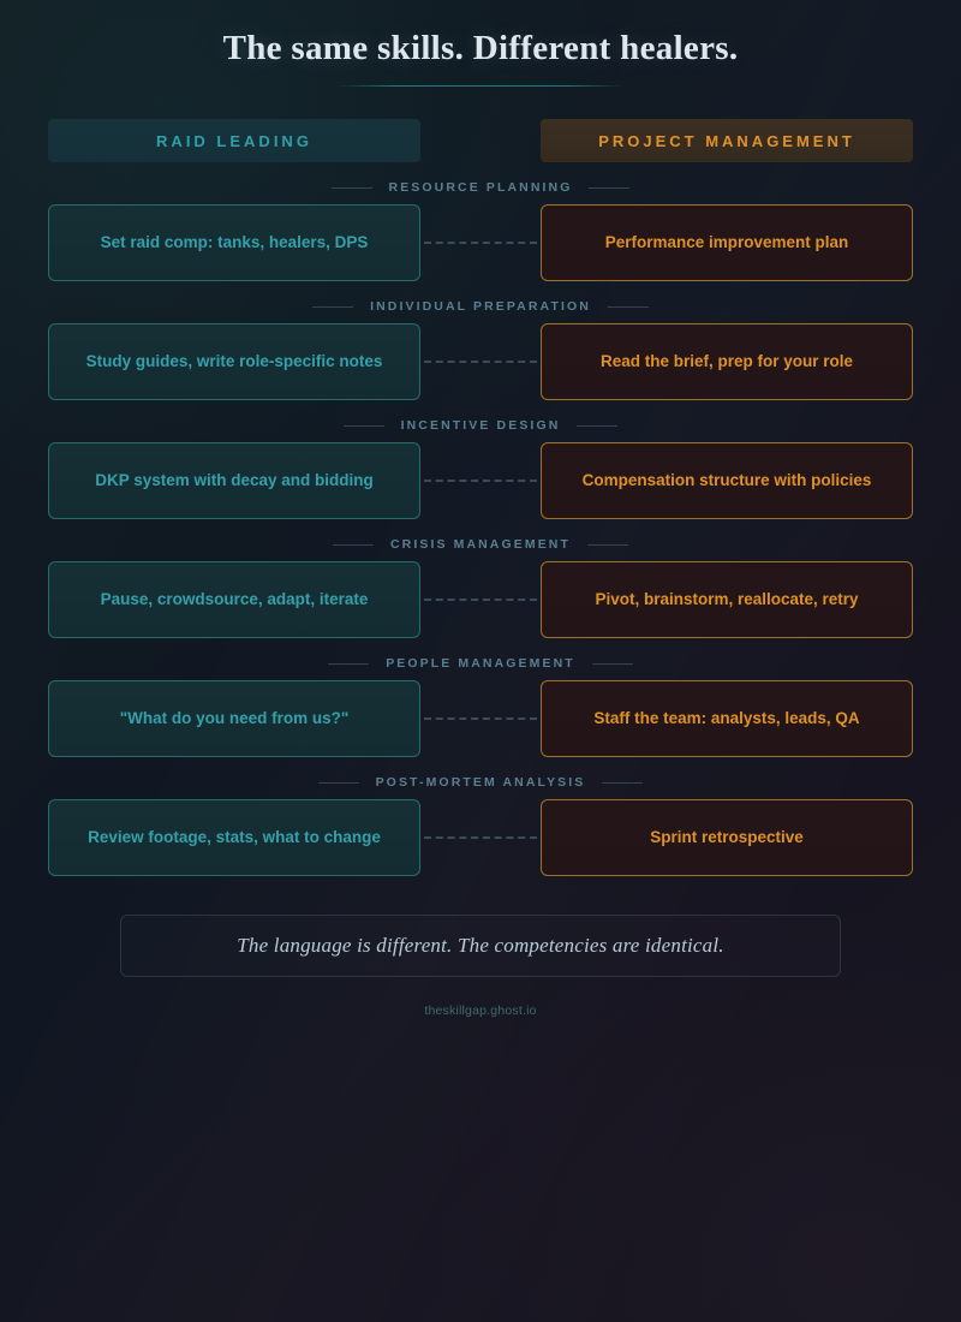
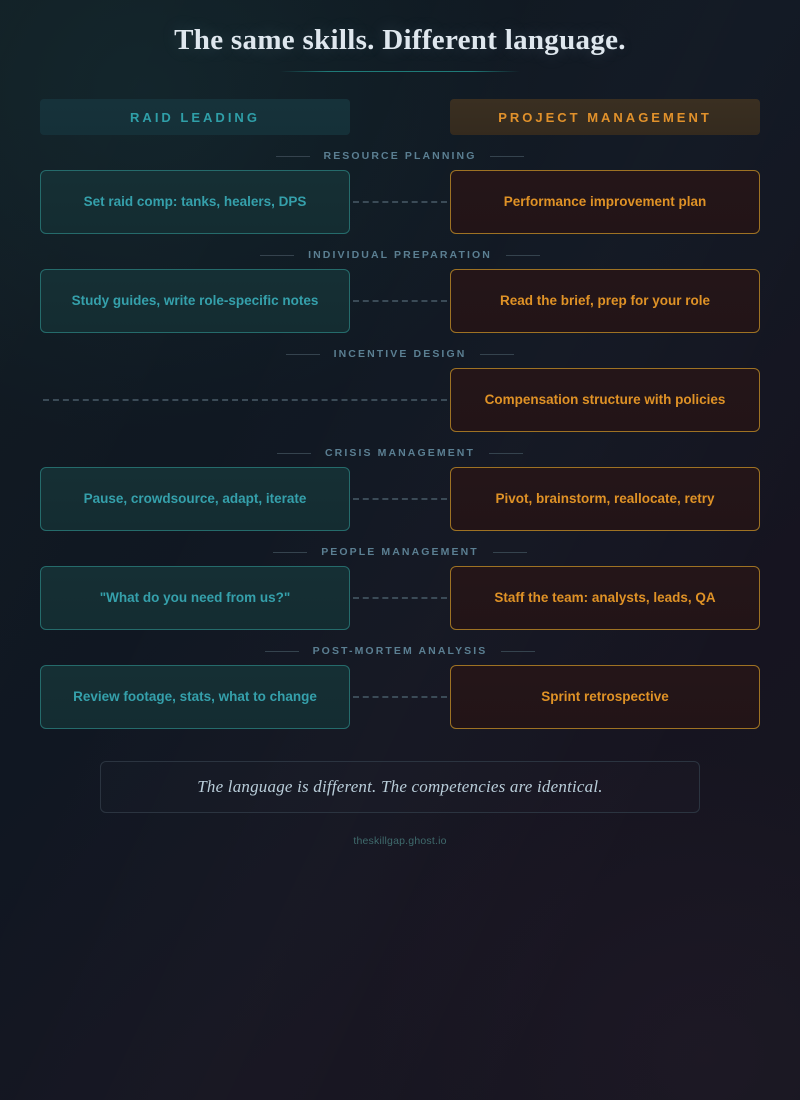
- The same skills. Different healers.
+ The same skills. Different language.
  RAID LEADING
  PROJECT MANAGEMENT
  RESOURCE PLANNING
  Set raid comp: tanks, healers, DPS
  Performance improvement plan
  INDIVIDUAL PREPARATION
  Study guides, write role-specific notes
  Read the brief, prep for your role
  INCENTIVE DESIGN
- DKP system with decay and bidding
  Compensation structure with policies
  CRISIS MANAGEMENT
  Pause, crowdsource, adapt, iterate
  Pivot, brainstorm, reallocate, retry
  PEOPLE MANAGEMENT
  "What do you need from us?"
  Staff the team: analysts, leads, QA
  POST-MORTEM ANALYSIS
  Review footage, stats, what to change
  Sprint retrospective
  The language is different. The competencies are identical.
  theskillgap.ghost.io
